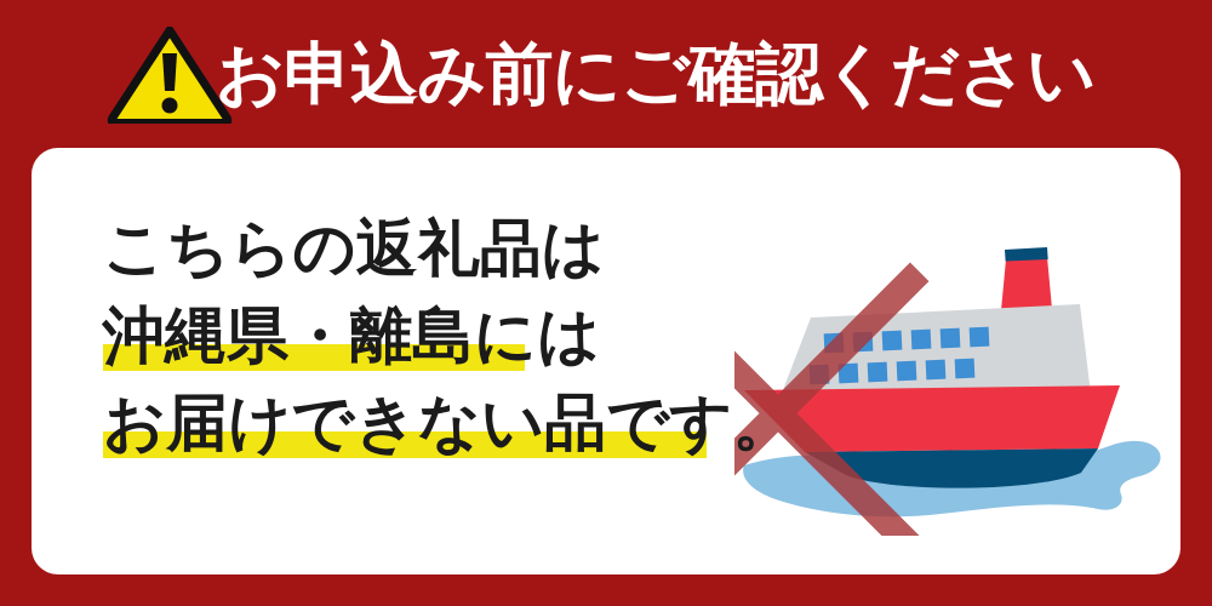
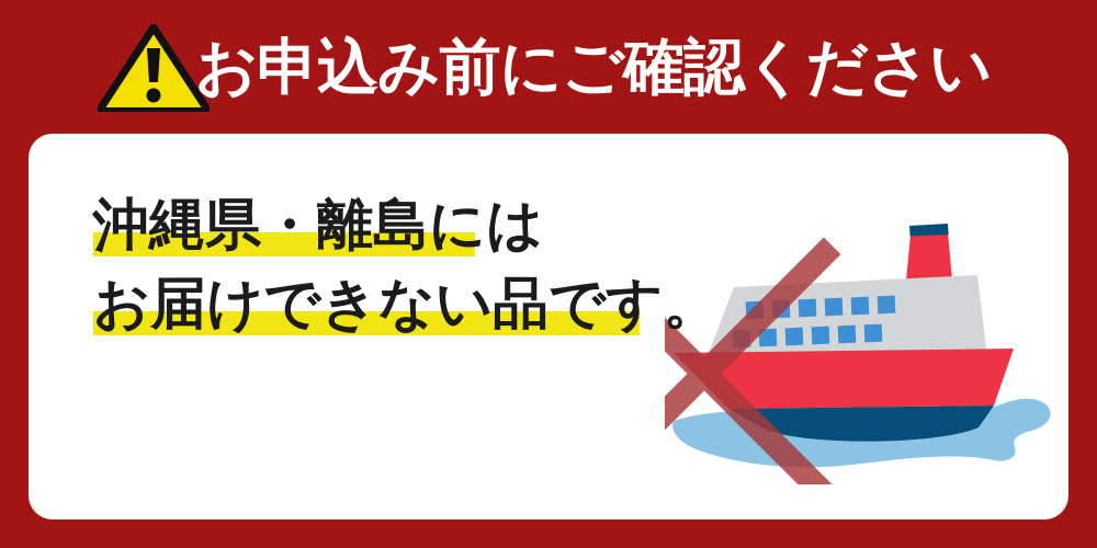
  お申込み前にご確認ください
- こちらの返礼品は
  沖縄県・離島には
  お届けできない品です。
